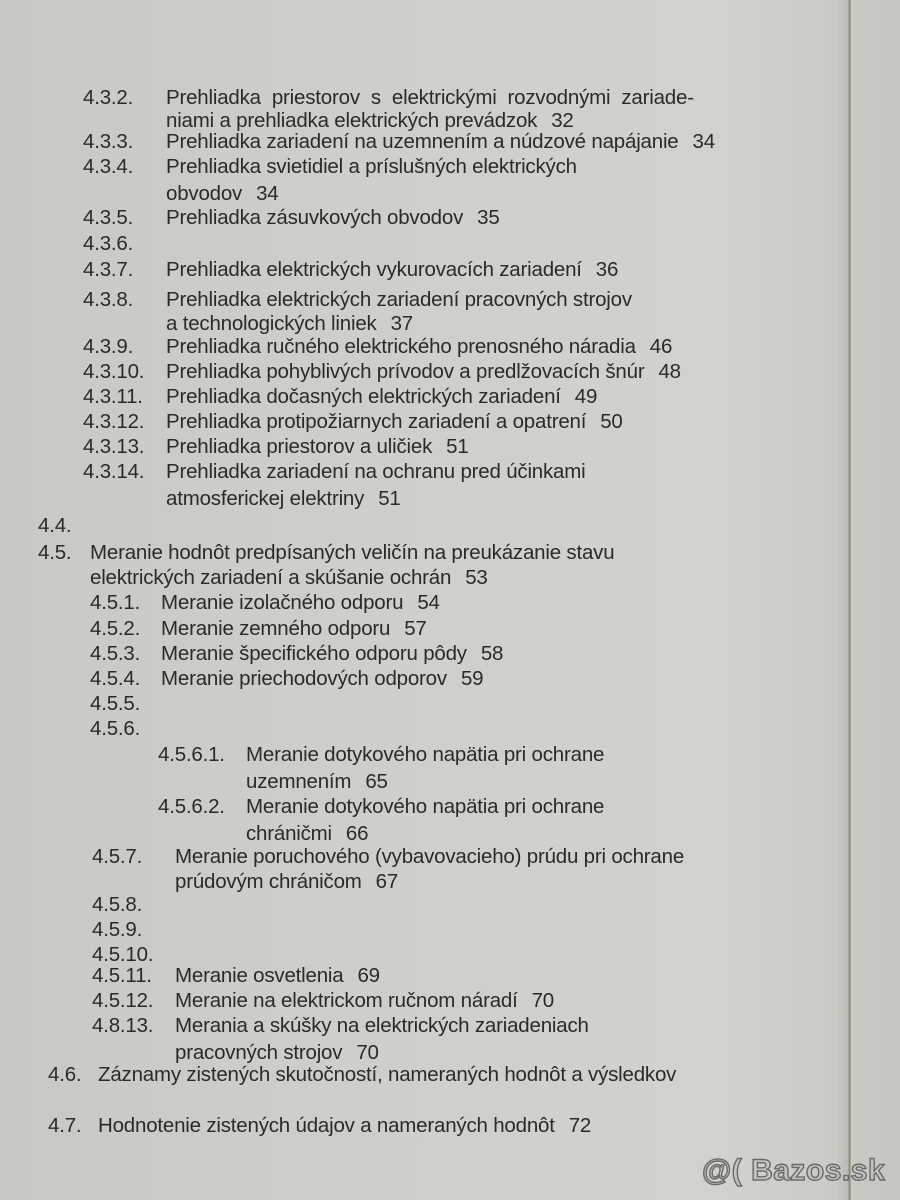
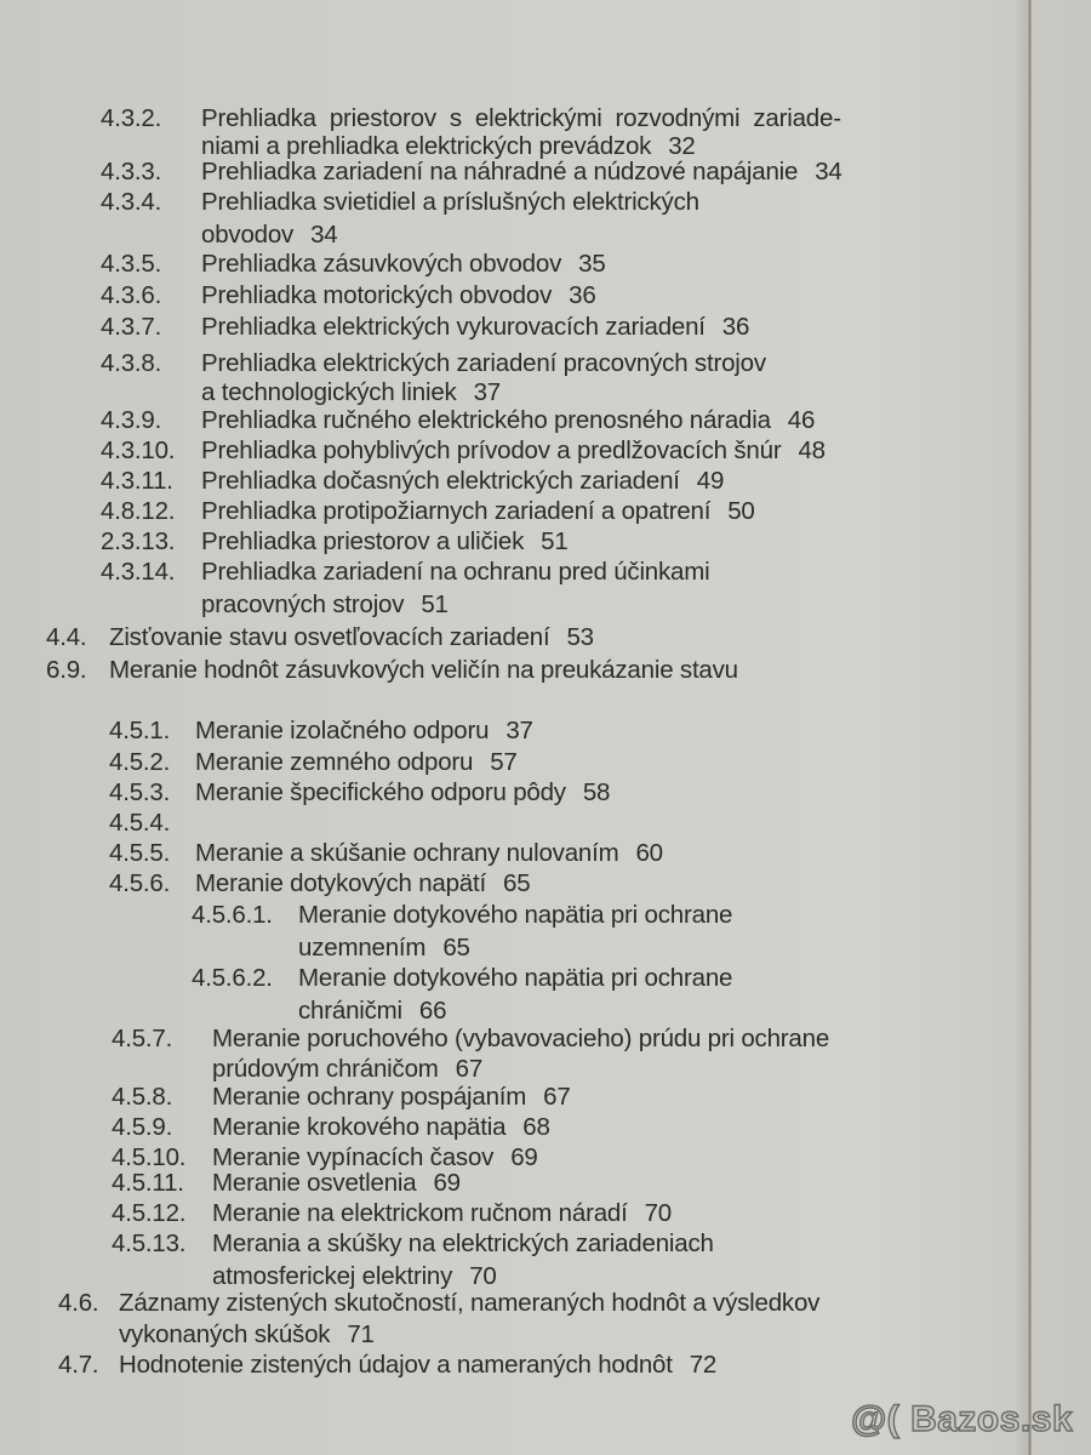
  4.3.2.
  Prehliadka priestorov s elektrickými rozvodnými zariade-
  niami a prehliadka elektrických prevádzok 32
  4.3.3.
- Prehliadka zariadení na uzemnením a núdzové napájanie 34
+ Prehliadka zariadení na náhradné a núdzové napájanie 34
  4.3.4.
  Prehliadka svietidiel a príslušných elektrických
  obvodov 34
  4.3.5.
  Prehliadka zásuvkových obvodov 35
  4.3.6.
+ Prehliadka motorických obvodov 36
  4.3.7.
  Prehliadka elektrických vykurovacích zariadení 36
  4.3.8.
  Prehliadka elektrických zariadení pracovných strojov
  a technologických liniek 37
  4.3.9.
  Prehliadka ručného elektrického prenosného náradia 46
  4.3.10.
  Prehliadka pohyblivých prívodov a predlžovacích šnúr 48
  4.3.11.
  Prehliadka dočasných elektrických zariadení 49
- 4.3.12.
+ 4.8.12.
  Prehliadka protipožiarnych zariadení a opatrení 50
- 4.3.13.
+ 2.3.13.
  Prehliadka priestorov a uličiek 51
  4.3.14.
  Prehliadka zariadení na ochranu pred účinkami
- atmosferickej elektriny 51
+ pracovných strojov 51
  4.4.
+ Zisťovanie stavu osvetľovacích zariadení 53
- 4.5.
+ 6.9.
- Meranie hodnôt predpísaných veličín na preukázanie stavu
+ Meranie hodnôt zásuvkových veličín na preukázanie stavu
- elektrických zariadení a skúšanie ochrán 53
  4.5.1.
- Meranie izolačného odporu 54
+ Meranie izolačného odporu 37
  4.5.2.
  Meranie zemného odporu 57
  4.5.3.
  Meranie špecifického odporu pôdy 58
  4.5.4.
- Meranie priechodových odporov 59
  4.5.5.
+ Meranie a skúšanie ochrany nulovaním 60
  4.5.6.
+ Meranie dotykových napätí 65
  4.5.6.1.
  Meranie dotykového napätia pri ochrane
  uzemnením 65
  4.5.6.2.
  Meranie dotykového napätia pri ochrane
  chráničmi 66
  4.5.7.
  Meranie poruchového (vybavovacieho) prúdu pri ochrane
  prúdovým chráničom 67
  4.5.8.
+ Meranie ochrany pospájaním 67
  4.5.9.
+ Meranie krokového napätia 68
  4.5.10.
+ Meranie vypínacích časov 69
  4.5.11.
  Meranie osvetlenia 69
  4.5.12.
  Meranie na elektrickom ručnom náradí 70
- 4.8.13.
+ 4.5.13.
  Merania a skúšky na elektrických zariadeniach
- pracovných strojov 70
+ atmosferickej elektriny 70
  4.6.
  Záznamy zistených skutočností, nameraných hodnôt a výsledkov
+ vykonaných skúšok 71
  4.7.
  Hodnotenie zistených údajov a nameraných hodnôt 72
  @( Bazos.sk
